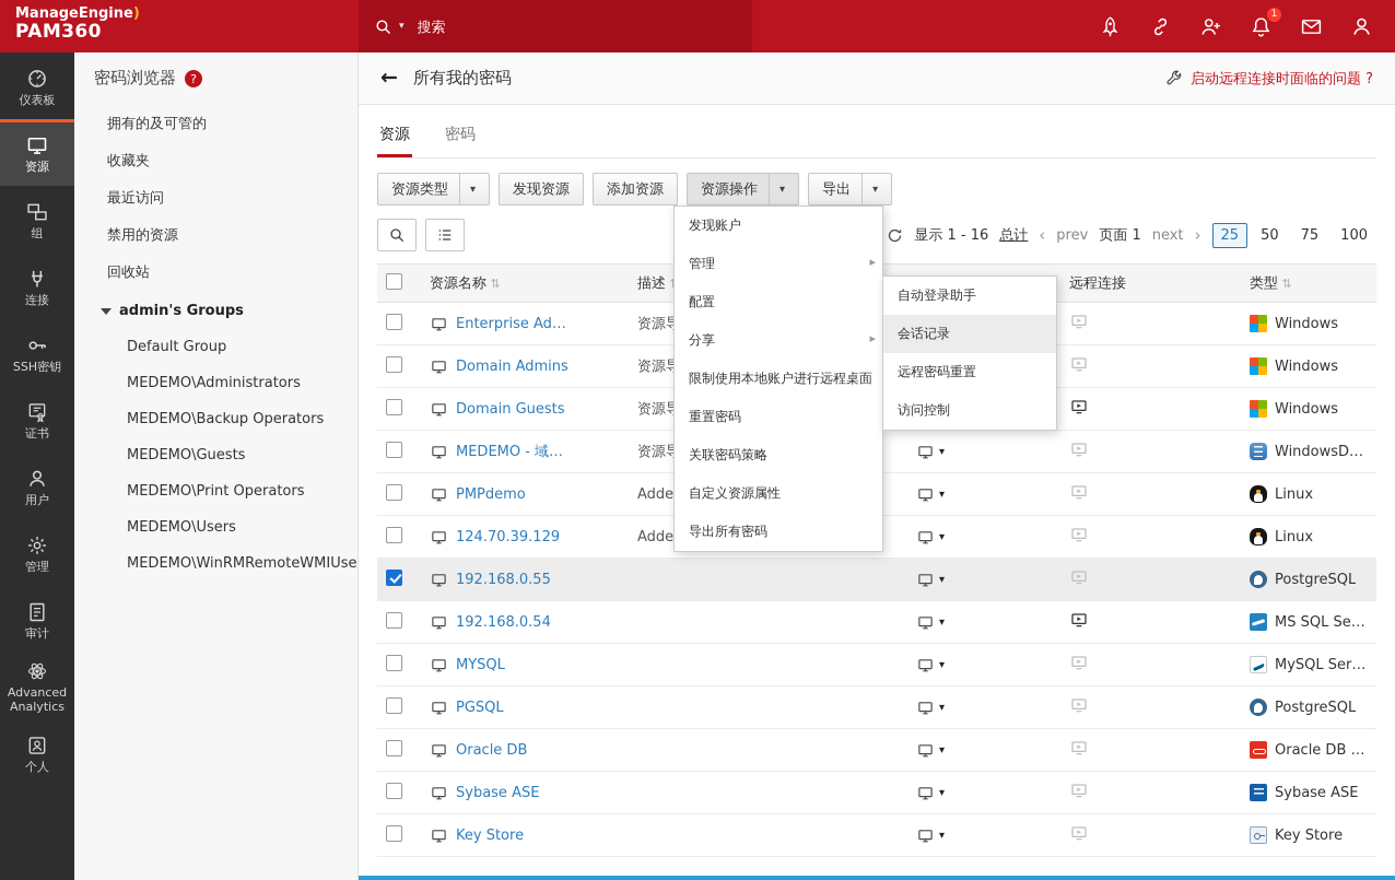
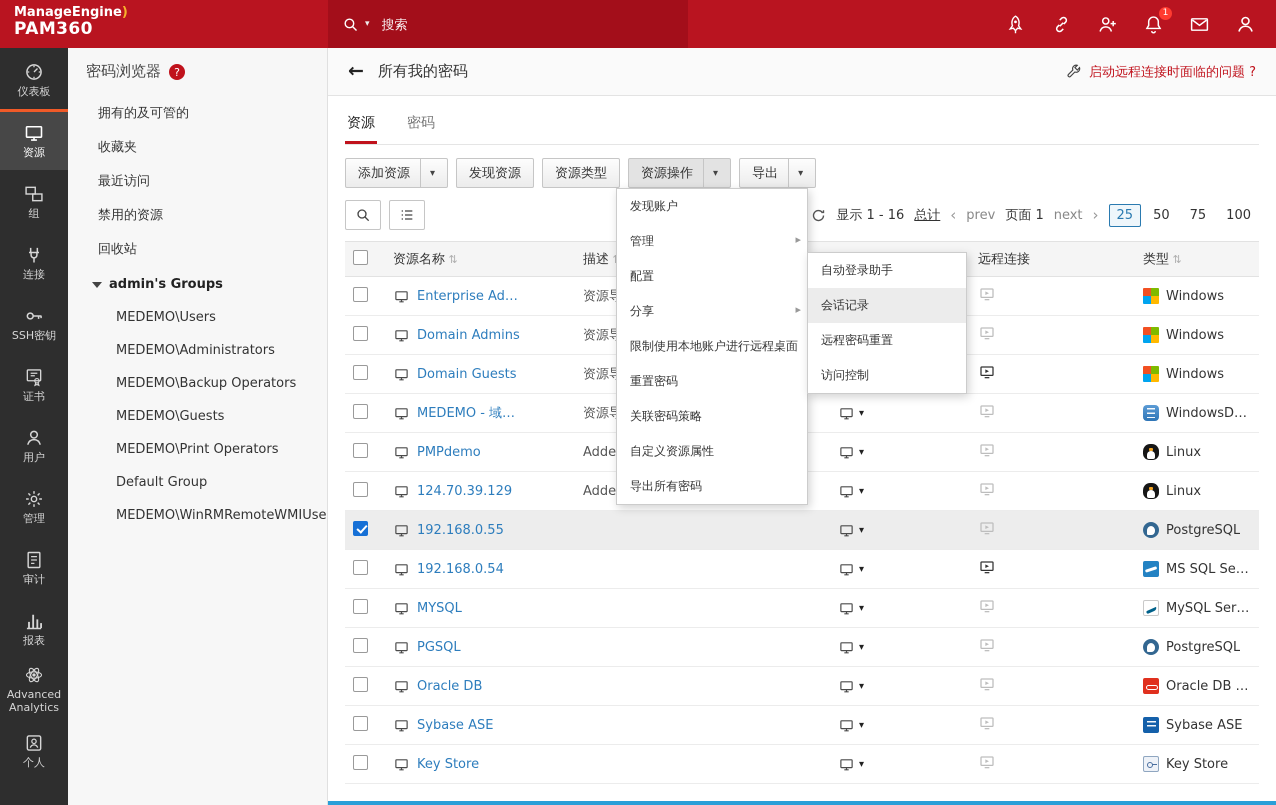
  ManageEngine)
  PAM360
  ▾
  搜索
  1
  仪表板
  资源
  组
  连接
  SSH密钥
  证书
  用户
  管理
  审计
+ 报表
  Advanced Analytics
  个人
  密码浏览器
  ?
  拥有的及可管的
  收藏夹
  最近访问
  禁用的资源
  回收站
  admin's Groups
- Default Group
+ MEDEMO\Users
  MEDEMO\Administrators
  MEDEMO\Backup Operators
  MEDEMO\Guests
  MEDEMO\Print Operators
- MEDEMO\Users
+ Default Group
  MEDEMO\WinRMRemoteWMIUse
  ←
  所有我的密码
  启动远程连接时面临的问题 ?
  资源
  密码
- 资源类型
+ 添加资源
  发现资源
- 添加资源
+ 资源类型
  资源操作
  导出
  显示 1 - 16
  总计
  ‹
  prev
  页面 1
  next
  ›
  25
  50
  75
  100
  		资源名称	描述		远程连接	类型
  	Enterprise Ad…	资源			Windows
  	Domain Admins	资源			Windows
  	Domain Guests	资源			Windows
  	MEDEMO - 域…	资源	▾		WindowsDom
  	192.168.0.55		▾		PostgreSQL
  	192.168.0.54		▾		MS SQL Serv
  	MYSQL		▾		MySQL Serve
  	PGSQL		▾		PostgreSQL
  	Oracle DB		▾		Oracle DB Se
  	Sybase ASE		▾		Sybase ASE
  	Key Store		▾		Key Store
  发现账户
  管理
  配置
  分享
  限制使用本地账户进行远程桌面
  重置密码
  关联密码策略
  自定义资源属性
  导出所有密码
  自动登录助手
  会话记录
  远程密码重置
  访问控制
